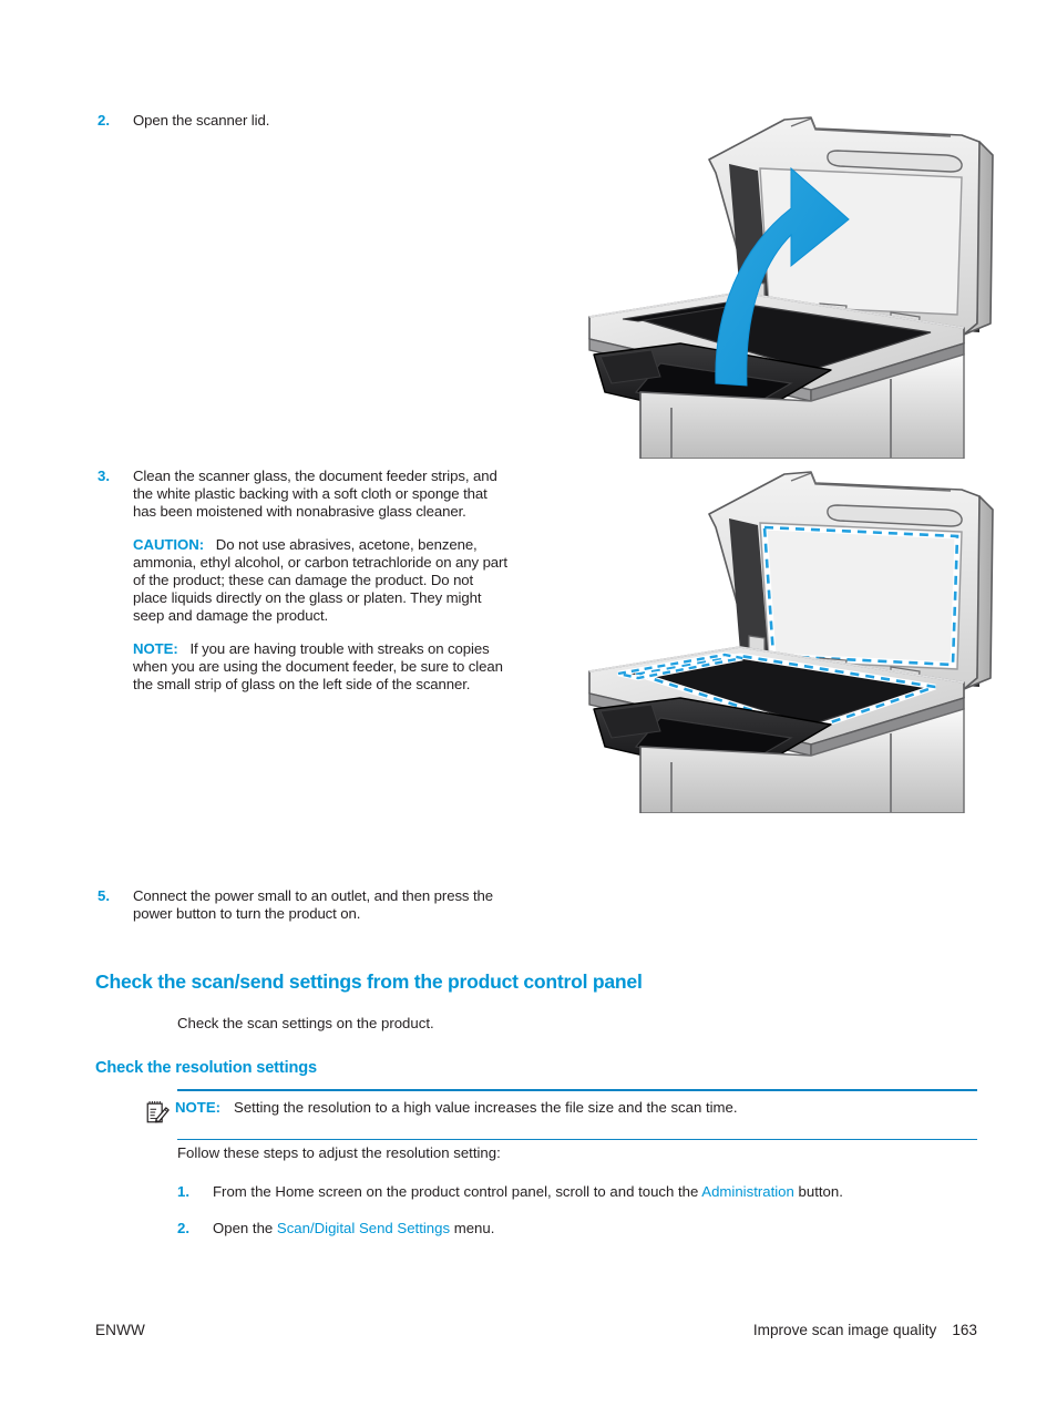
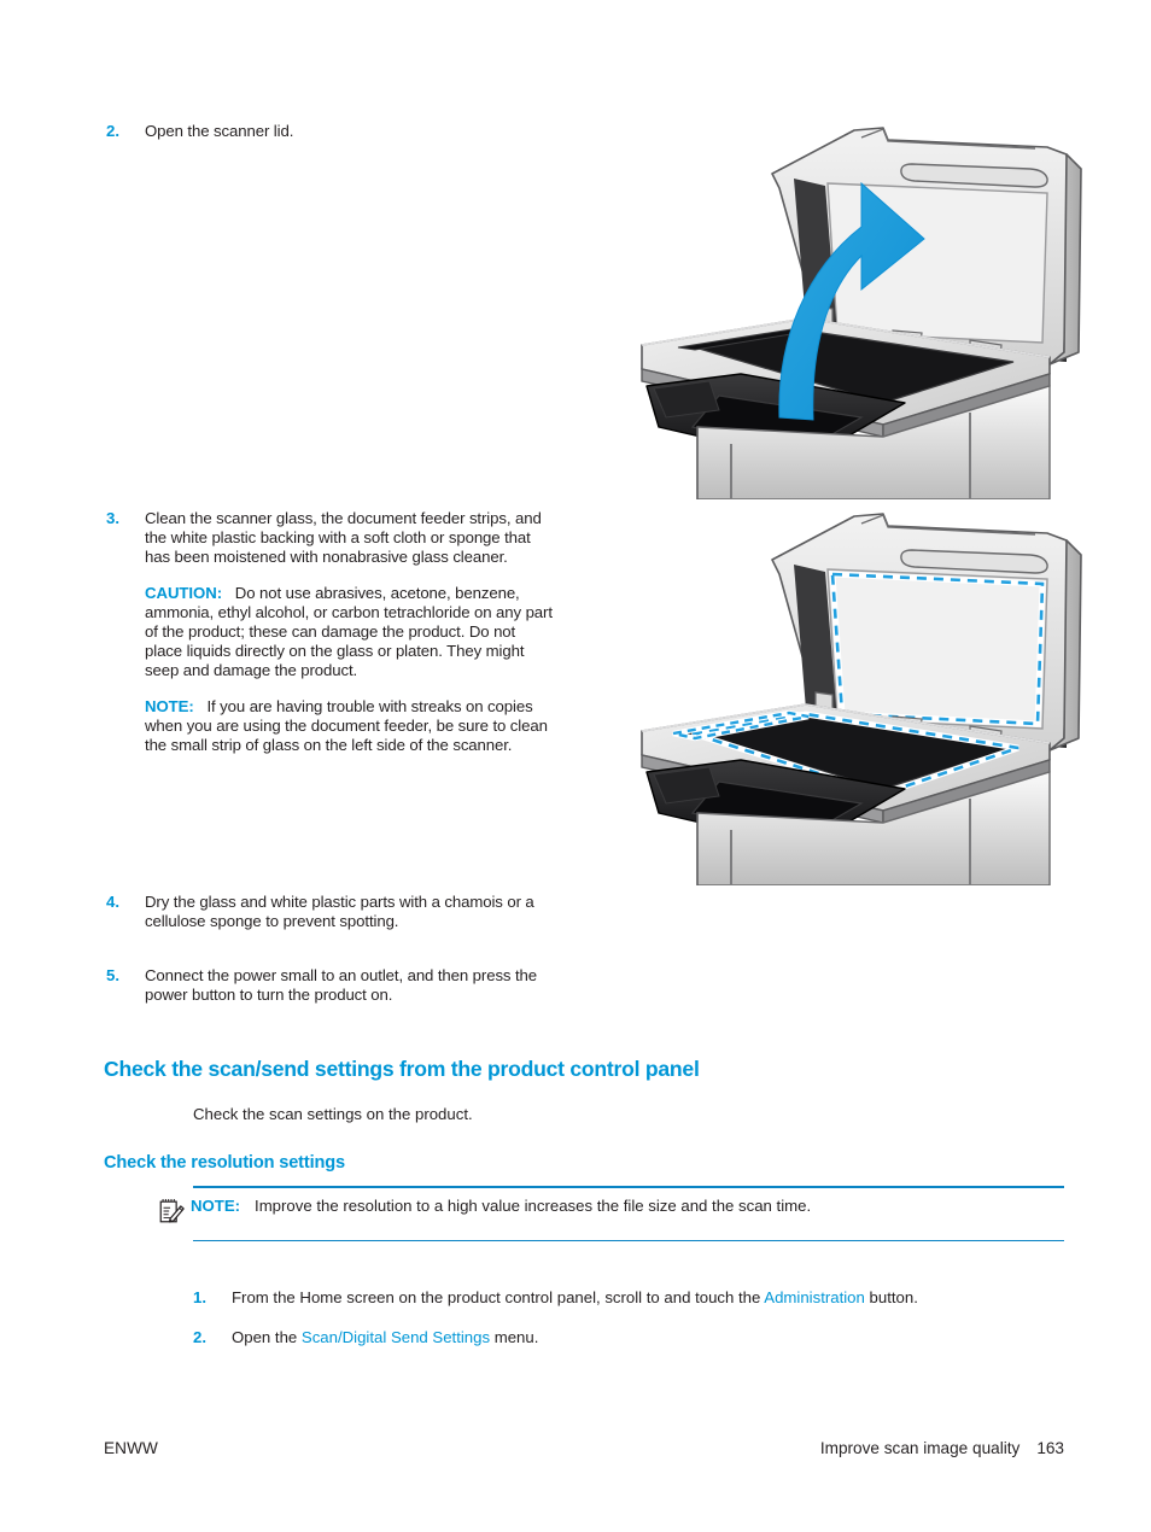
  2.
  Open the scanner lid.
  3.
  Clean the scanner glass, the document feeder strips, and the white plastic backing with a soft cloth or sponge that has been moistened with nonabrasive glass cleaner.
  CAUTION: Do not use abrasives, acetone, benzene, ammonia, ethyl alcohol, or carbon tetrachloride on any part of the product; these can damage the product. Do not place liquids directly on the glass or platen. They might seep and damage the product.
  NOTE: If you are having trouble with streaks on copies when you are using the document feeder, be sure to clean the small strip of glass on the left side of the scanner.
+ 4.
+ Dry the glass and white plastic parts with a chamois or a cellulose sponge to prevent spotting.
  5.
  Connect the power small to an outlet, and then press the power button to turn the product on.
  Check the scan/send settings from the product control panel
  Check the scan settings on the product.
  Check the resolution settings
  NOTE:
- Setting the resolution to a high value increases the file size and the scan time.
+ Improve the resolution to a high value increases the file size and the scan time.
- Follow these steps to adjust the resolution setting:
  1.
  From the Home screen on the product control panel, scroll to and touch the Administration button.
  2.
  Open the Scan/Digital Send Settings menu.
  ENWW
  Improve scan image quality 163
